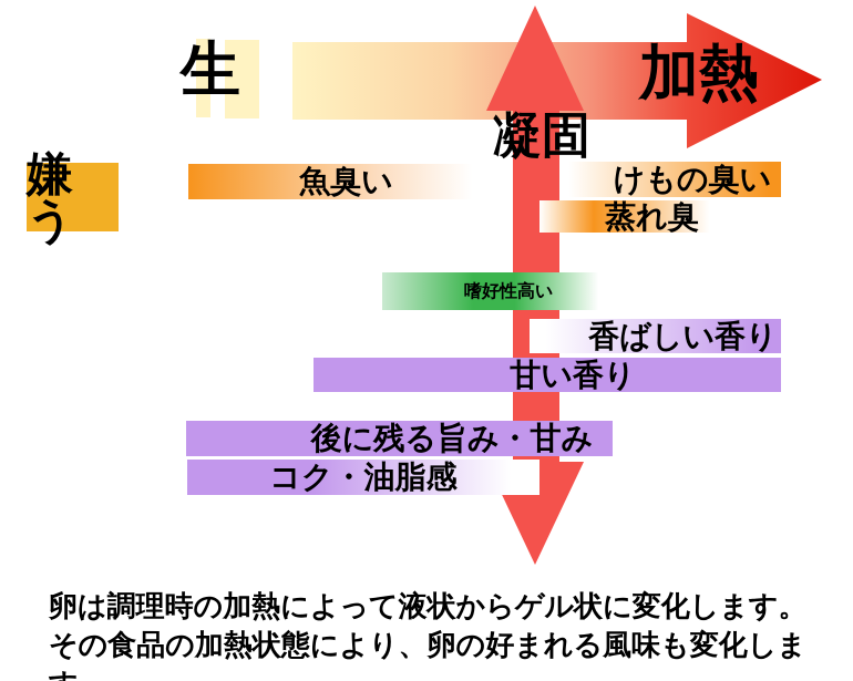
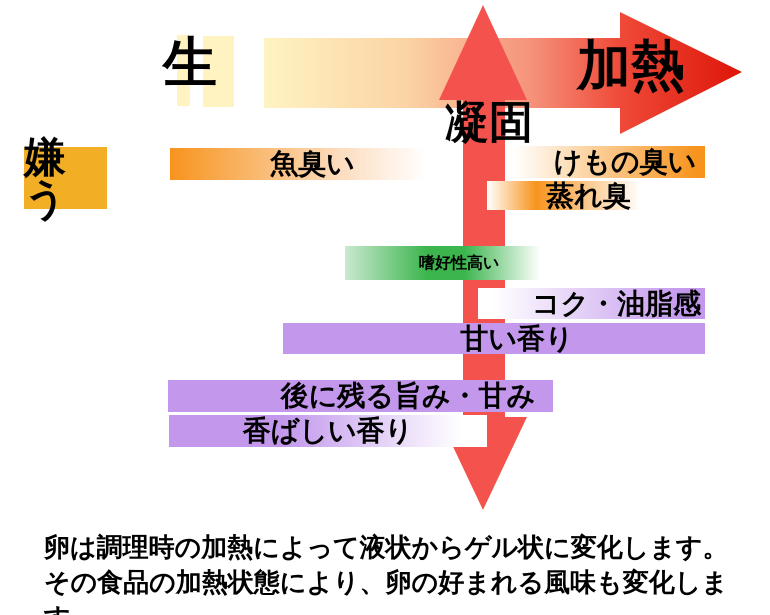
  魚臭い
  けもの臭い
  蒸れ臭
  嗜好性高い
- 香ばしい香り
+ コク・油脂感
  甘い香り
  後に残る旨み・甘み
- コク・油脂感
+ 香ばしい香り
  生
  加熱
  凝固
  嫌う
  卵は調理時の加熱によって液状からゲル状に変化します。
  その食品の加熱状態により、卵の好まれる風味も変化しま
